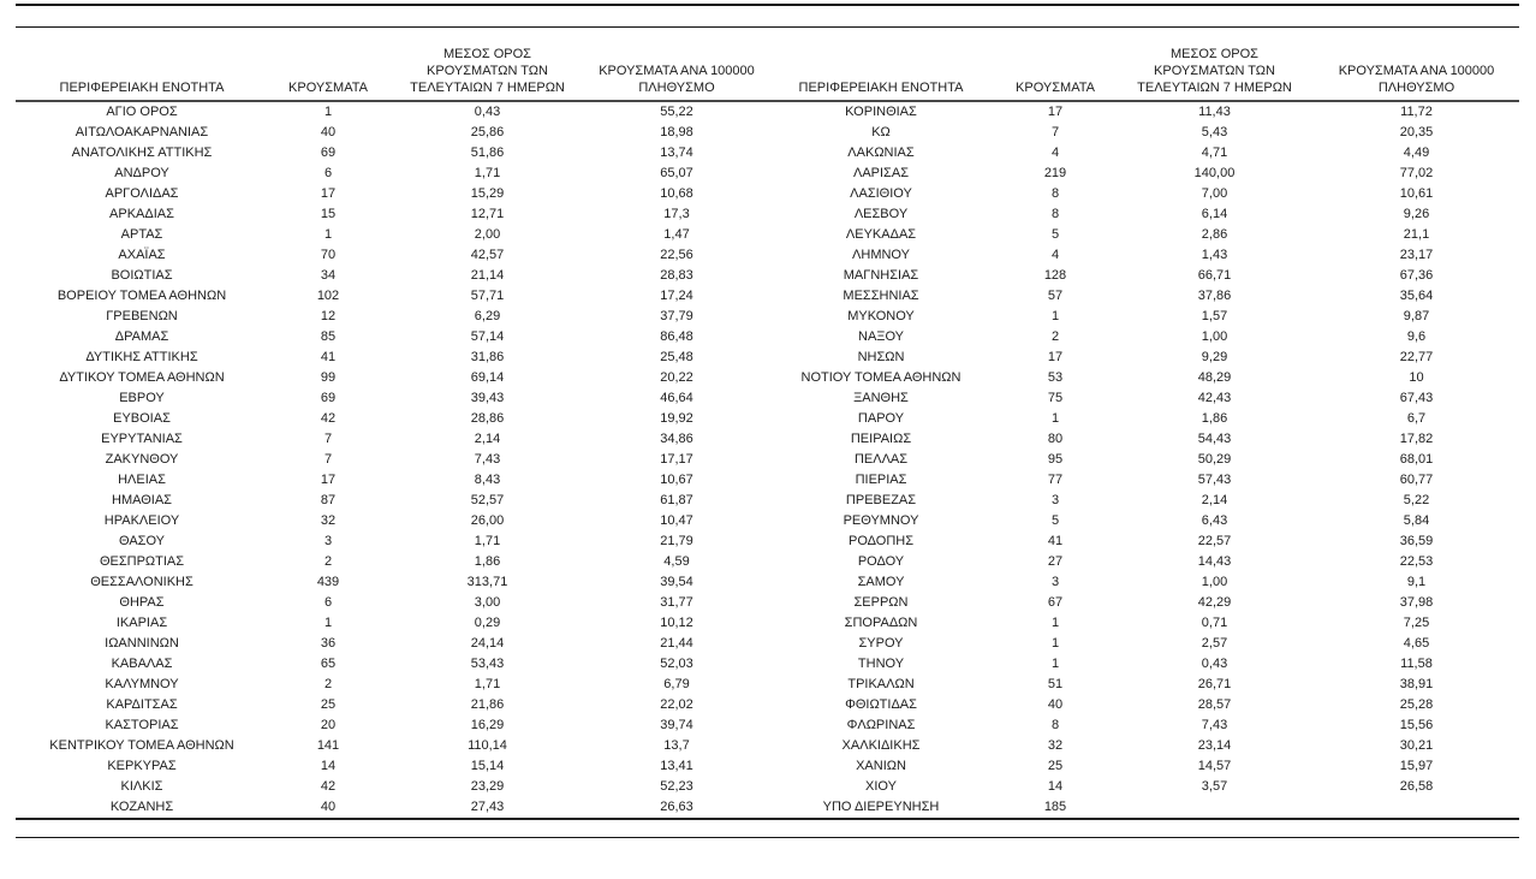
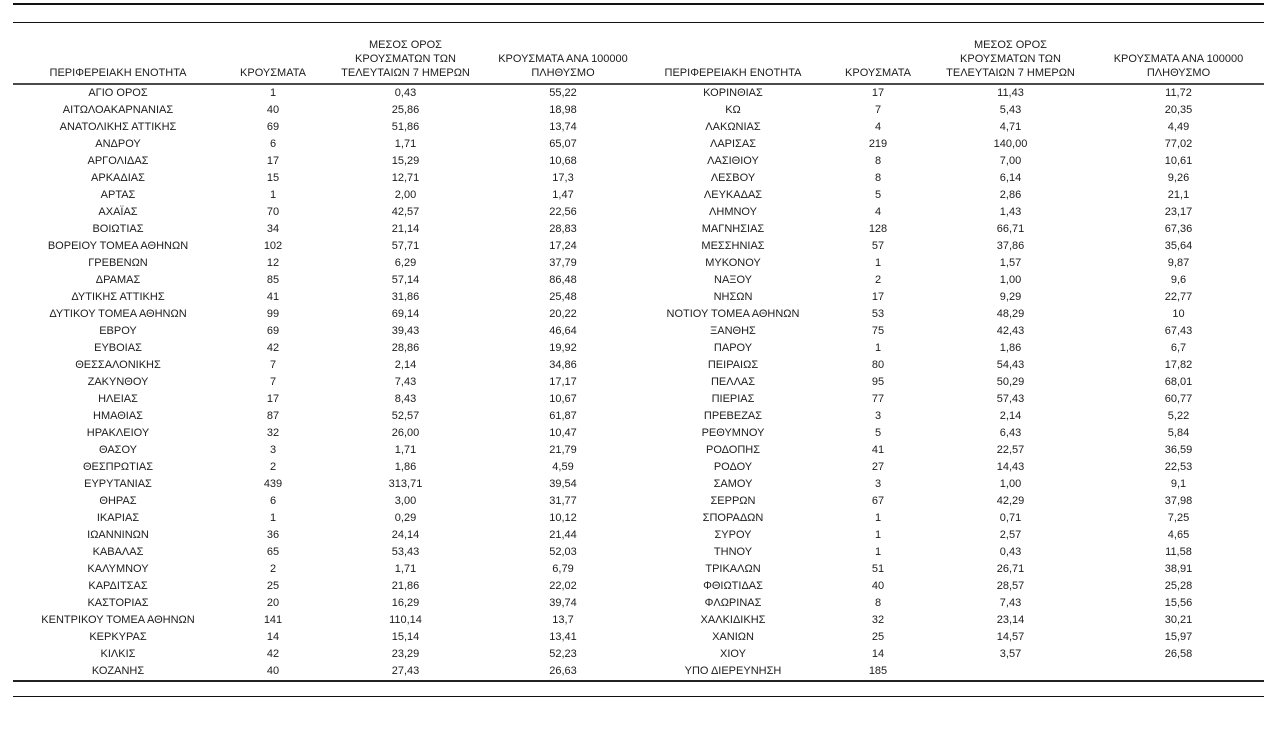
  ΠΕΡΙΦΕΡΕΙΑΚΗ ΕΝΟΤΗΤΑ	ΚΡΟΥΣΜΑΤΑ	ΜΕΣΟΣ ΟΡΟΣ ΚΡΟΥΣΜΑΤΩΝ ΤΩΝ ΤΕΛΕΥΤΑΙΩΝ 7 ΗΜΕΡΩΝ	ΚΡΟΥΣΜΑΤΑ ΑΝΑ 100000 ΠΛΗΘΥΣΜΟ	ΠΕΡΙΦΕΡΕΙΑΚΗ ΕΝΟΤΗΤΑ	ΚΡΟΥΣΜΑΤΑ	ΜΕΣΟΣ ΟΡΟΣ ΚΡΟΥΣΜΑΤΩΝ ΤΩΝ ΤΕΛΕΥΤΑΙΩΝ 7 ΗΜΕΡΩΝ	ΚΡΟΥΣΜΑΤΑ ΑΝΑ 100000 ΠΛΗΘΥΣΜΟ
  ΑΓΙΟ ΟΡΟΣ	1	0,43	55,22	ΚΟΡΙΝΘΙΑΣ	17	11,43	11,72
  ΑΙΤΩΛΟΑΚΑΡΝΑΝΙΑΣ	40	25,86	18,98	ΚΩ	7	5,43	20,35
  ΑΝΑΤΟΛΙΚΗΣ ΑΤΤΙΚΗΣ	69	51,86	13,74	ΛΑΚΩΝΙΑΣ	4	4,71	4,49
  ΑΝΔΡΟΥ	6	1,71	65,07	ΛΑΡΙΣΑΣ	219	140,00	77,02
  ΑΡΓΟΛΙΔΑΣ	17	15,29	10,68	ΛΑΣΙΘΙΟΥ	8	7,00	10,61
  ΑΡΚΑΔΙΑΣ	15	12,71	17,3	ΛΕΣΒΟΥ	8	6,14	9,26
  ΑΡΤΑΣ	1	2,00	1,47	ΛΕΥΚΑΔΑΣ	5	2,86	21,1
  ΑΧΑΪΑΣ	70	42,57	22,56	ΛΗΜΝΟΥ	4	1,43	23,17
  ΒΟΙΩΤΙΑΣ	34	21,14	28,83	ΜΑΓΝΗΣΙΑΣ	128	66,71	67,36
  ΒΟΡΕΙΟΥ ΤΟΜΕΑ ΑΘΗΝΩΝ	102	57,71	17,24	ΜΕΣΣΗΝΙΑΣ	57	37,86	35,64
  ΓΡΕΒΕΝΩΝ	12	6,29	37,79	ΜΥΚΟΝΟΥ	1	1,57	9,87
  ΔΡΑΜΑΣ	85	57,14	86,48	ΝΑΞΟΥ	2	1,00	9,6
  ΔΥΤΙΚΗΣ ΑΤΤΙΚΗΣ	41	31,86	25,48	ΝΗΣΩΝ	17	9,29	22,77
  ΔΥΤΙΚΟΥ ΤΟΜΕΑ ΑΘΗΝΩΝ	99	69,14	20,22	ΝΟΤΙΟΥ ΤΟΜΕΑ ΑΘΗΝΩΝ	53	48,29	10
  ΕΒΡΟΥ	69	39,43	46,64	ΞΑΝΘΗΣ	75	42,43	67,43
  ΕΥΒΟΙΑΣ	42	28,86	19,92	ΠΑΡΟΥ	1	1,86	6,7
- ΕΥΡΥΤΑΝΙΑΣ	7	2,14	34,86	ΠΕΙΡΑΙΩΣ	80	54,43	17,82
+ ΘΕΣΣΑΛΟΝΙΚΗΣ	7	2,14	34,86	ΠΕΙΡΑΙΩΣ	80	54,43	17,82
  ΖΑΚΥΝΘΟΥ	7	7,43	17,17	ΠΕΛΛΑΣ	95	50,29	68,01
  ΗΛΕΙΑΣ	17	8,43	10,67	ΠΙΕΡΙΑΣ	77	57,43	60,77
  ΗΜΑΘΙΑΣ	87	52,57	61,87	ΠΡΕΒΕΖΑΣ	3	2,14	5,22
  ΗΡΑΚΛΕΙΟΥ	32	26,00	10,47	ΡΕΘΥΜΝΟΥ	5	6,43	5,84
  ΘΑΣΟΥ	3	1,71	21,79	ΡΟΔΟΠΗΣ	41	22,57	36,59
  ΘΕΣΠΡΩΤΙΑΣ	2	1,86	4,59	ΡΟΔΟΥ	27	14,43	22,53
- ΘΕΣΣΑΛΟΝΙΚΗΣ	439	313,71	39,54	ΣΑΜΟΥ	3	1,00	9,1
+ ΕΥΡΥΤΑΝΙΑΣ	439	313,71	39,54	ΣΑΜΟΥ	3	1,00	9,1
  ΘΗΡΑΣ	6	3,00	31,77	ΣΕΡΡΩΝ	67	42,29	37,98
  ΙΚΑΡΙΑΣ	1	0,29	10,12	ΣΠΟΡΑΔΩΝ	1	0,71	7,25
  ΙΩΑΝΝΙΝΩΝ	36	24,14	21,44	ΣΥΡΟΥ	1	2,57	4,65
  ΚΑΒΑΛΑΣ	65	53,43	52,03	ΤΗΝΟΥ	1	0,43	11,58
  ΚΑΛΥΜΝΟΥ	2	1,71	6,79	ΤΡΙΚΑΛΩΝ	51	26,71	38,91
  ΚΑΡΔΙΤΣΑΣ	25	21,86	22,02	ΦΘΙΩΤΙΔΑΣ	40	28,57	25,28
  ΚΑΣΤΟΡΙΑΣ	20	16,29	39,74	ΦΛΩΡΙΝΑΣ	8	7,43	15,56
  ΚΕΝΤΡΙΚΟΥ ΤΟΜΕΑ ΑΘΗΝΩΝ	141	110,14	13,7	ΧΑΛΚΙΔΙΚΗΣ	32	23,14	30,21
  ΚΕΡΚΥΡΑΣ	14	15,14	13,41	ΧΑΝΙΩΝ	25	14,57	15,97
  ΚΙΛΚΙΣ	42	23,29	52,23	ΧΙΟΥ	14	3,57	26,58
  ΚΟΖΑΝΗΣ	40	27,43	26,63	ΥΠΟ ΔΙΕΡΕΥΝΗΣΗ	185
